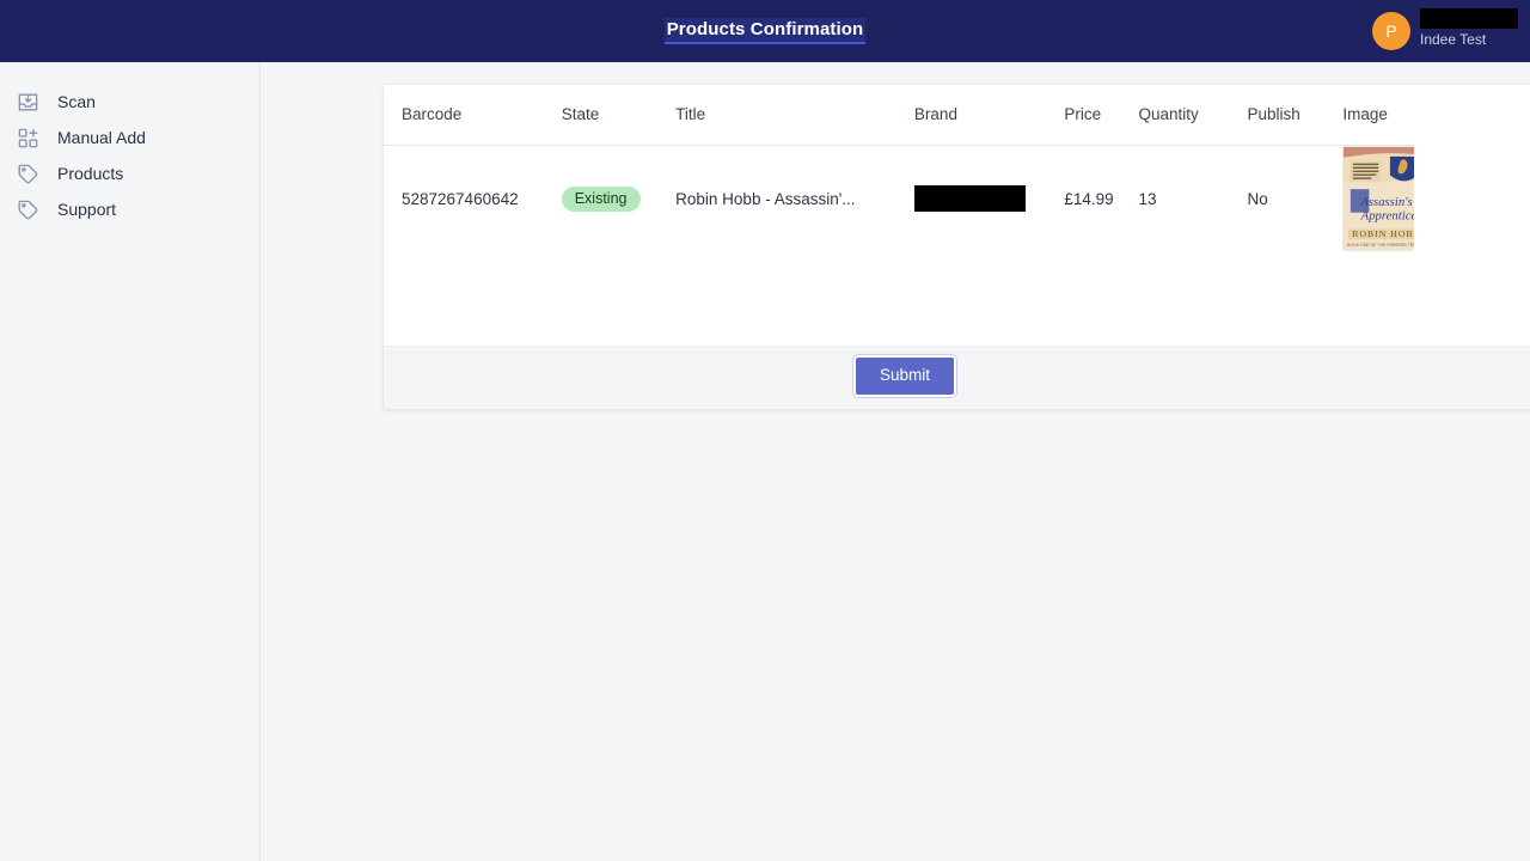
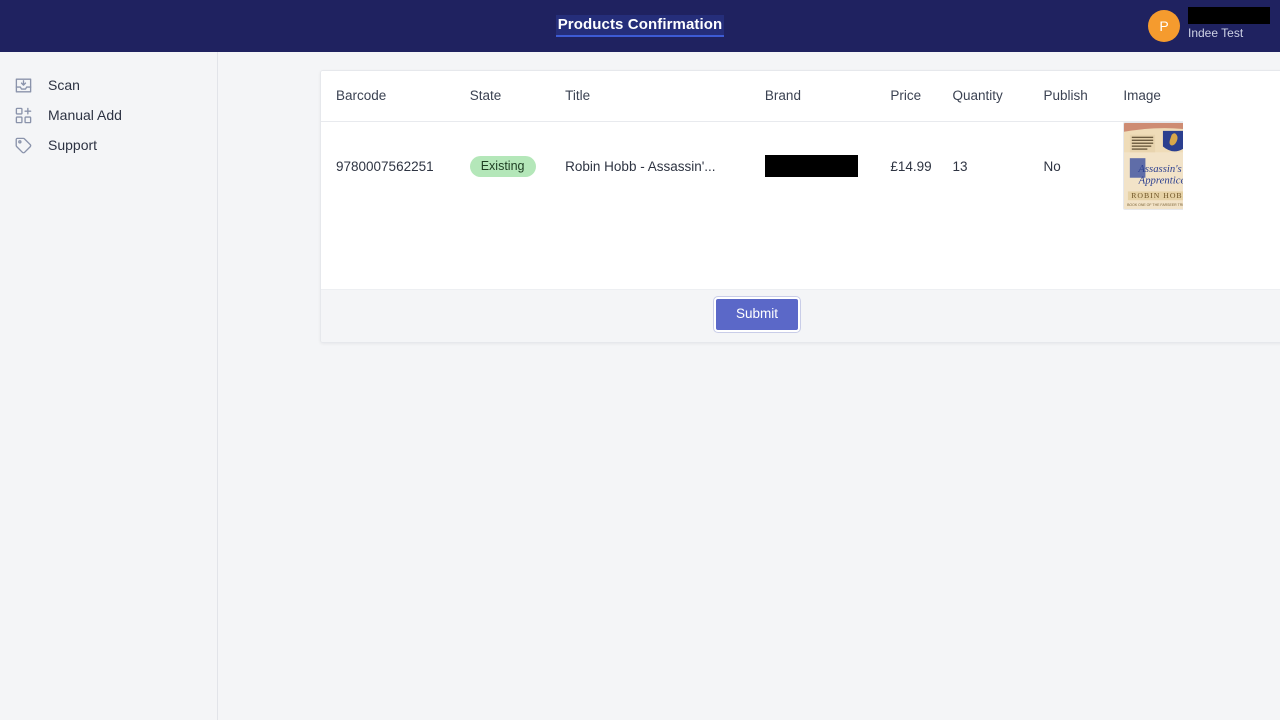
  Products Confirmation
  P
  Indee Test
  Scan
  Manual Add
- Products
  Support
  Barcode	State	Title	Brand	Price	Quantity	Publish	Image
- 5287267460642	Existing	Robin Hobb - Assassin'...		£14.99	13	No	Assassin's Apprentic ROBIN HOB
+ 9780007562251	Existing	Robin Hobb - Assassin'...		£14.99	13	No	Assassin's Apprentic ROBIN HOB
  Submit
